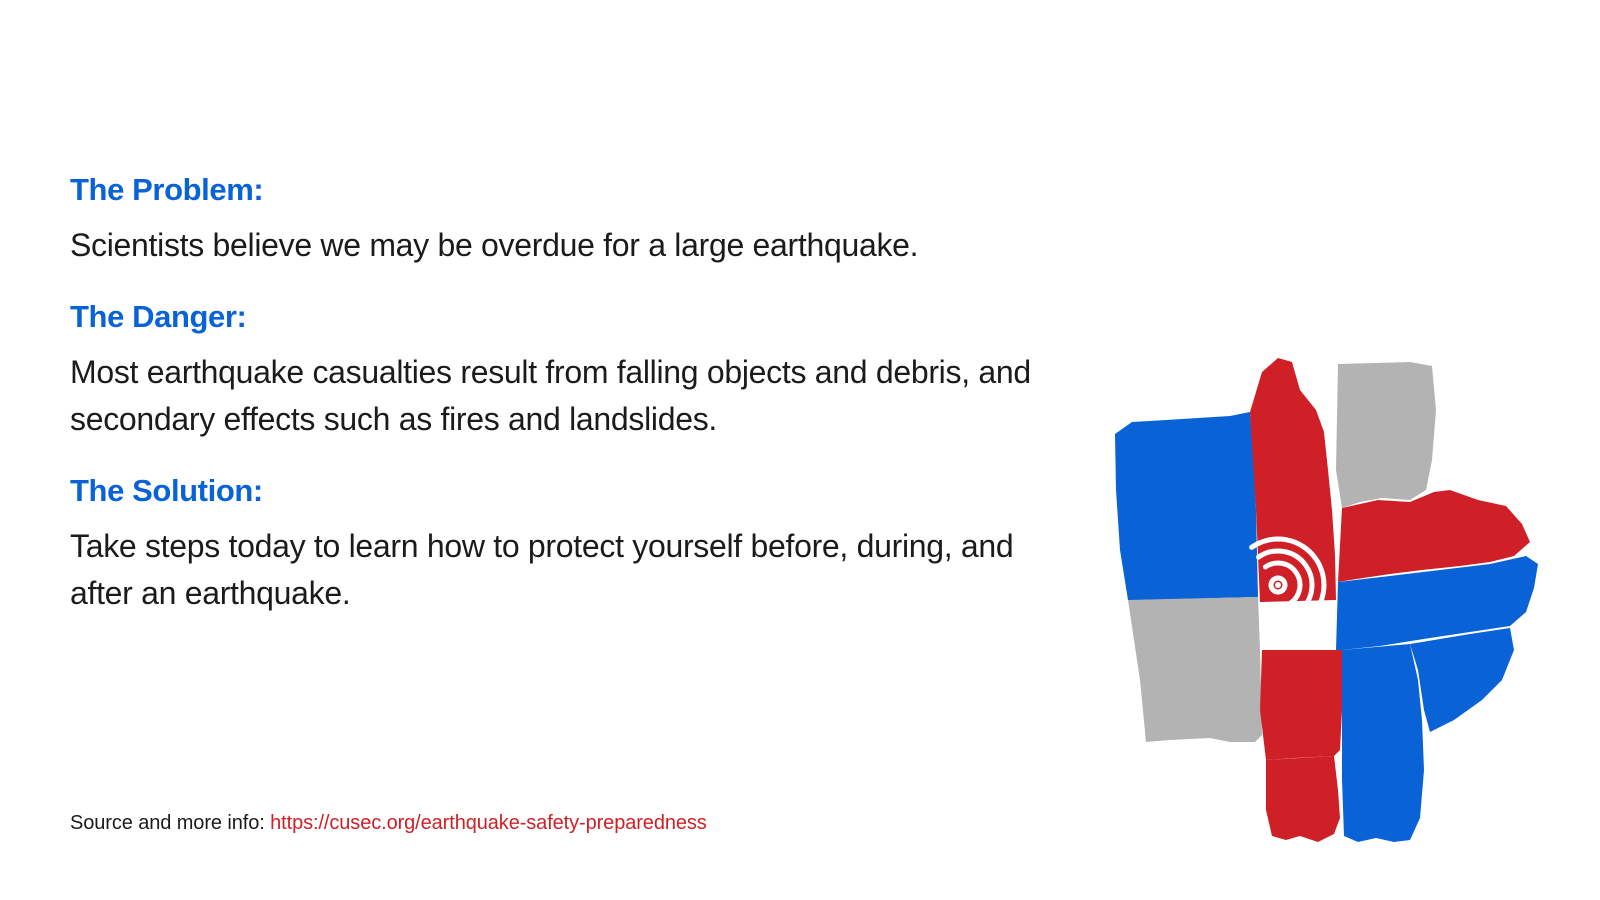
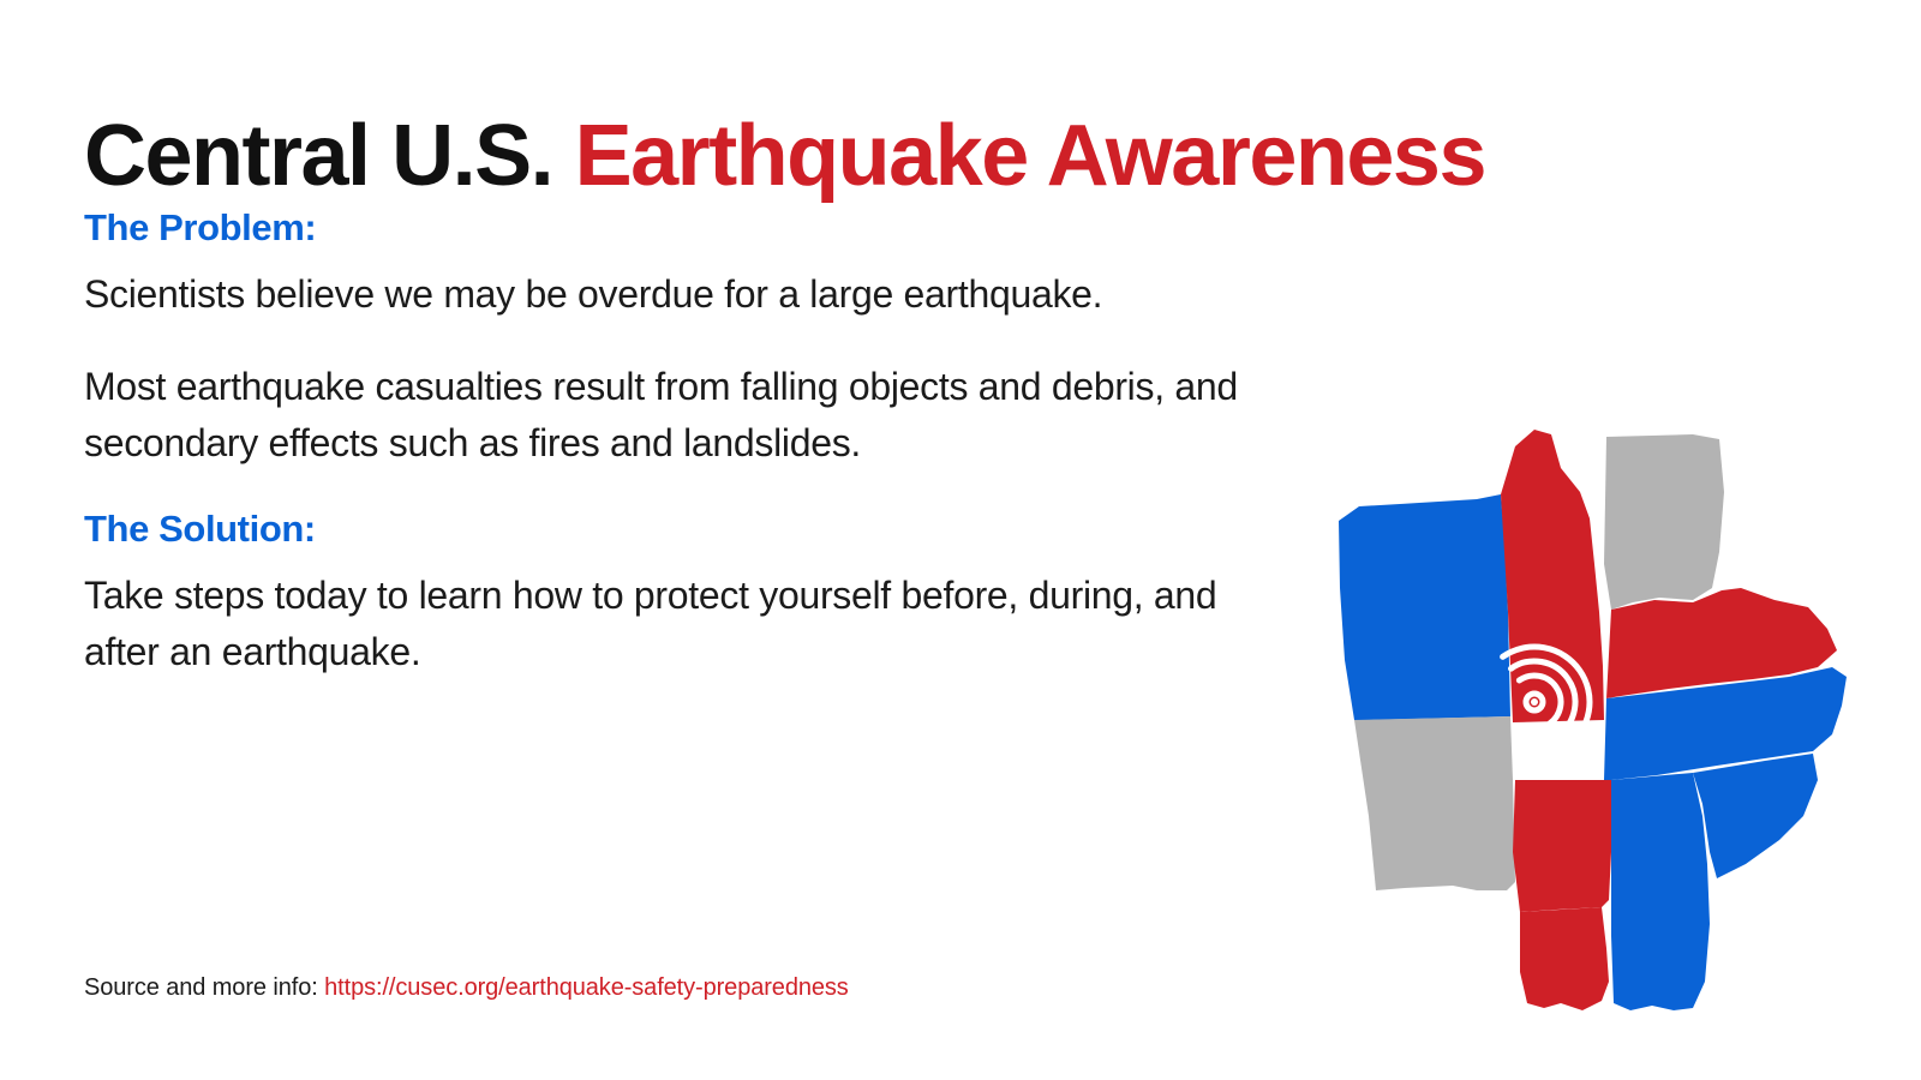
+ Central U.S. Earthquake Awareness
  The Problem:
  Scientists believe we may be overdue for a large earthquake.
- The Danger:
  Most earthquake casualties result from falling objects and debris, and secondary effects such as fires and landslides.
  The Solution:
  Take steps today to learn how to protect yourself before, during, and after an earthquake.
  Source and more info: https://cusec.org/earthquake-safety-preparedness
